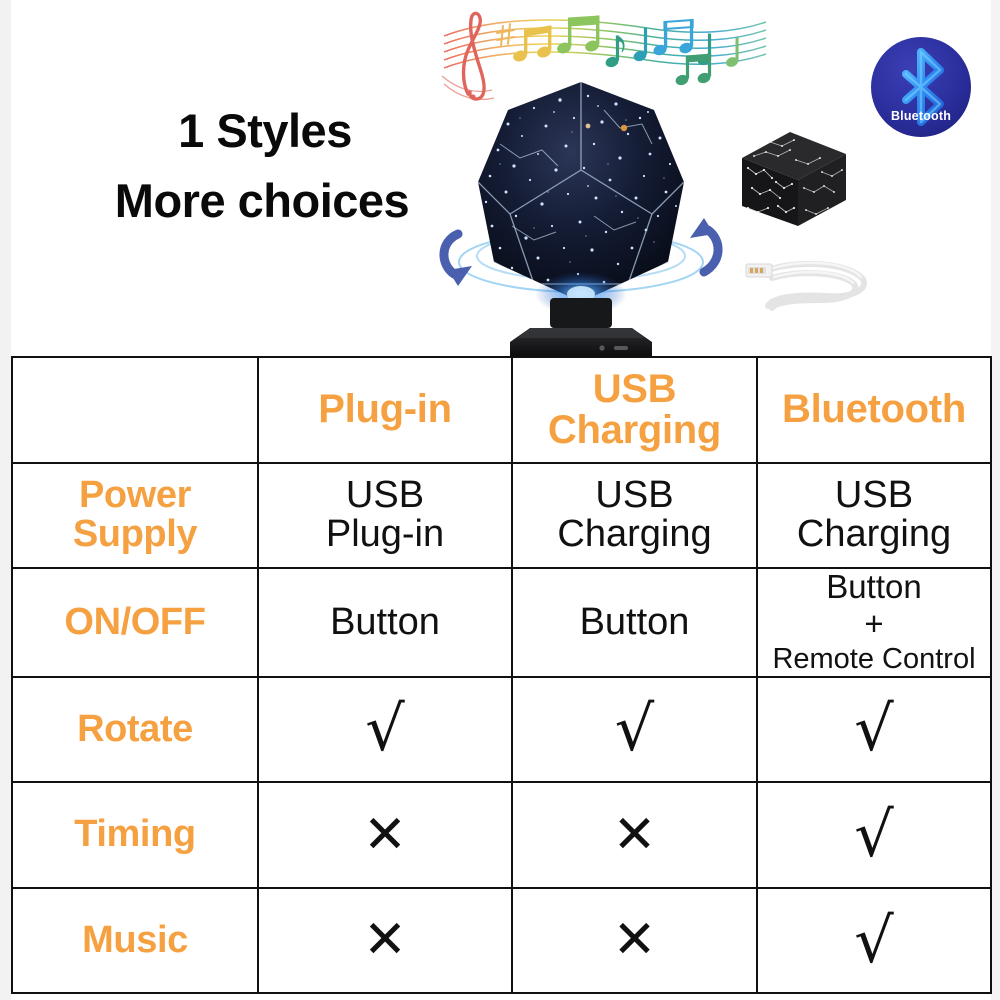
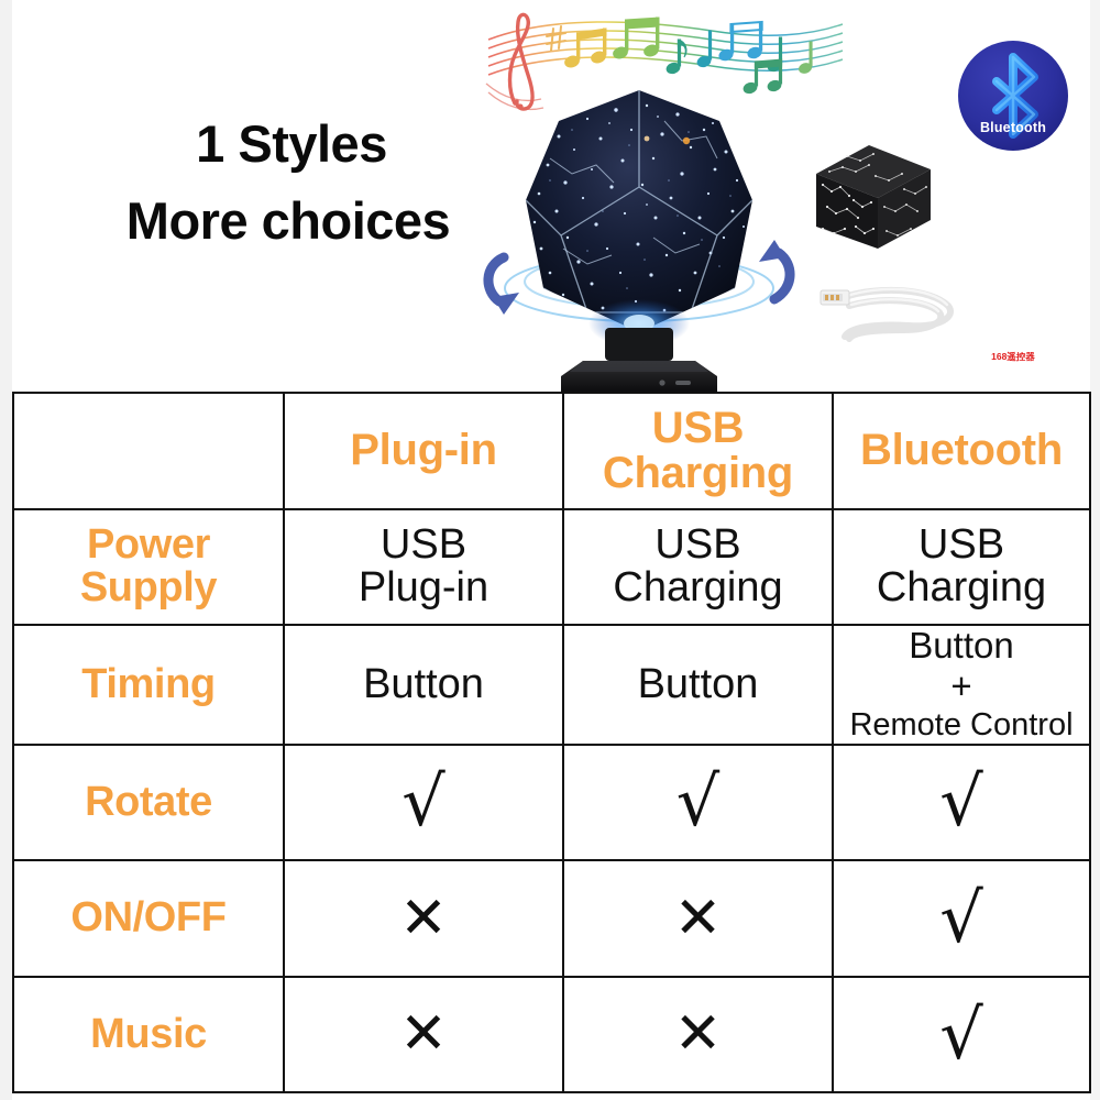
  1 Styles
  More choices
  Bluetooth
+ 168遥控器
  	Plug-in	USB Charging	Bluetooth
  Power Supply	USB Plug-in	USB Charging	USB Charging
- ON/OFF	Button	Button	Button + Remote Control
+ Timing	Button	Button	Button + Remote Control
  Rotate	√	√	√
- Timing	✕	✕	√
+ ON/OFF	✕	✕	√
  Music	✕	✕	√
